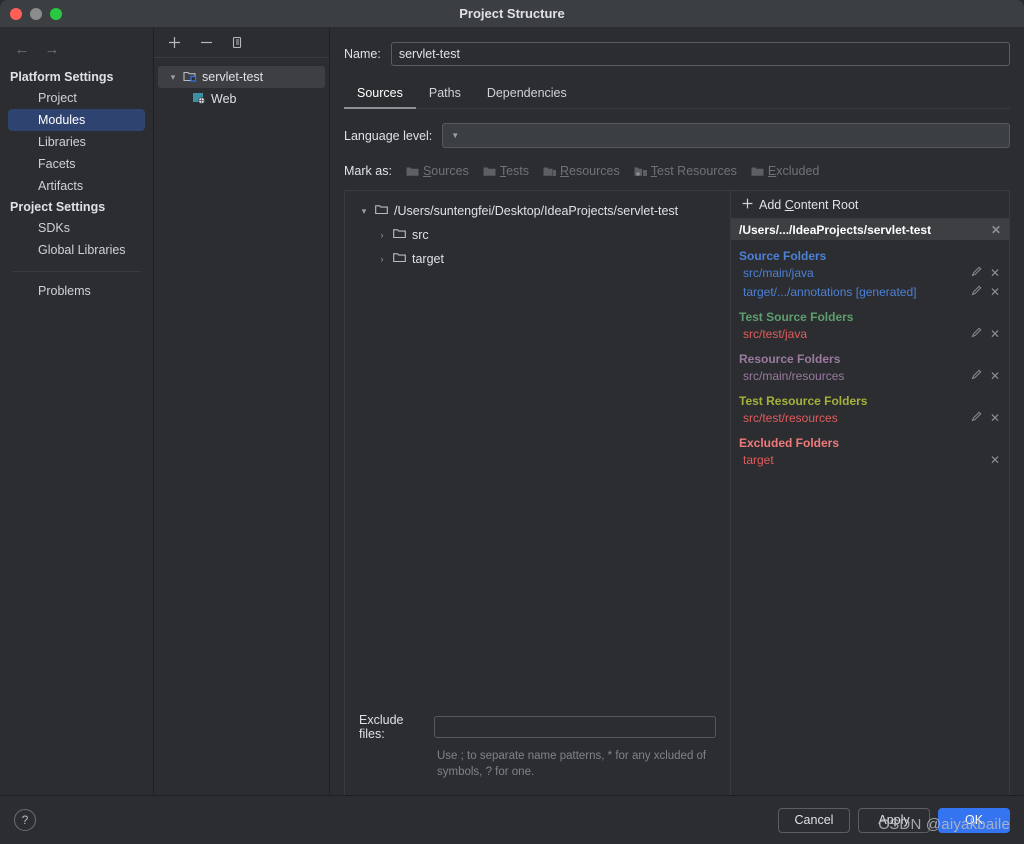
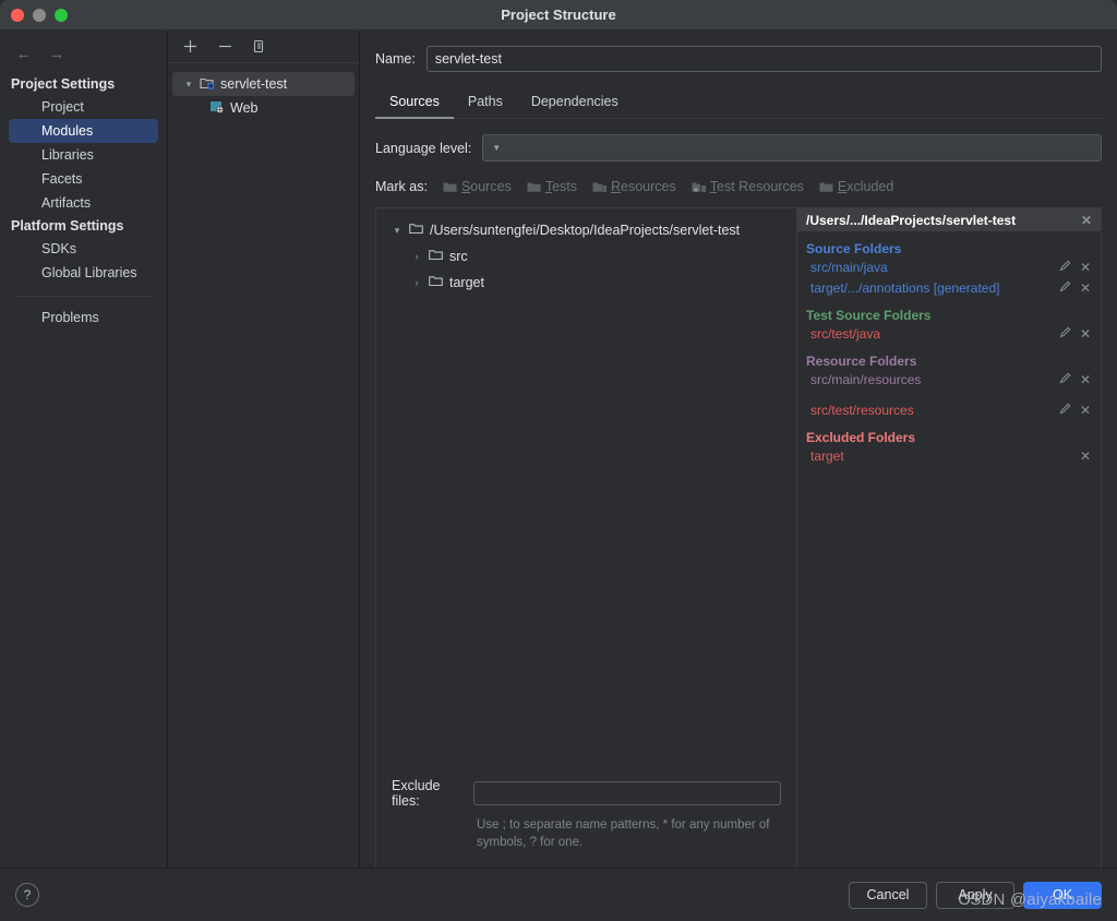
  Project Structure
  ←
  →
- Platform Settings
+ Project Settings
  Project
  Modules
  Libraries
  Facets
  Artifacts
- Project Settings
+ Platform Settings
  SDKs
  Global Libraries
  Problems
  ▾
  servlet-test
  Web
  Name:
  servlet-test
  Sources
  Paths
  Dependencies
  Language level:
  ▼
  Mark as:
  Sources
  Tests
  Resources
  Test Resources
  Excluded
  ▾
  /Users/suntengfei/Desktop/IdeaProjects/servlet-test
  ›
  src
  ›
  target
  Exclude files:
- Use ; to separate name patterns, * for any xcluded of symbols, ? for one.
+ Use ; to separate name patterns, * for any number of symbols, ? for one.
- Add Content Root
  /Users/.../IdeaProjects/servlet-test
  ✕
  Source Folders
  src/main/java
  ✕
  target/.../annotations [generated]
  ✕
  Test Source Folders
  src/test/java
  ✕
  Resource Folders
  src/main/resources
  ✕
- Test Resource Folders
  src/test/resources
  ✕
  Excluded Folders
  target
  ✕
  ?
  Cancel
  Apply
  OK
  CSDN @aiyakbaile
